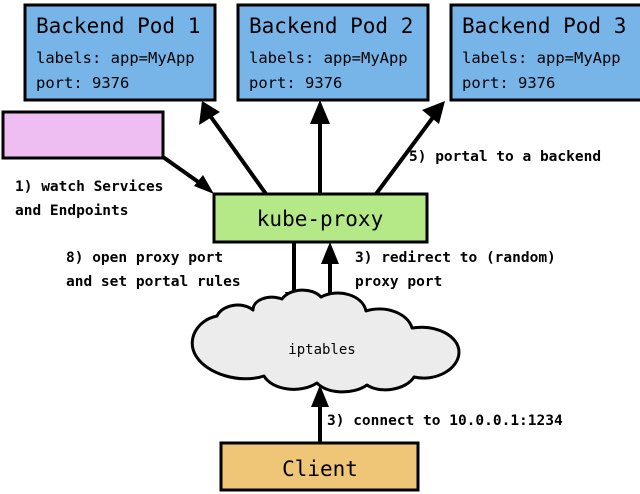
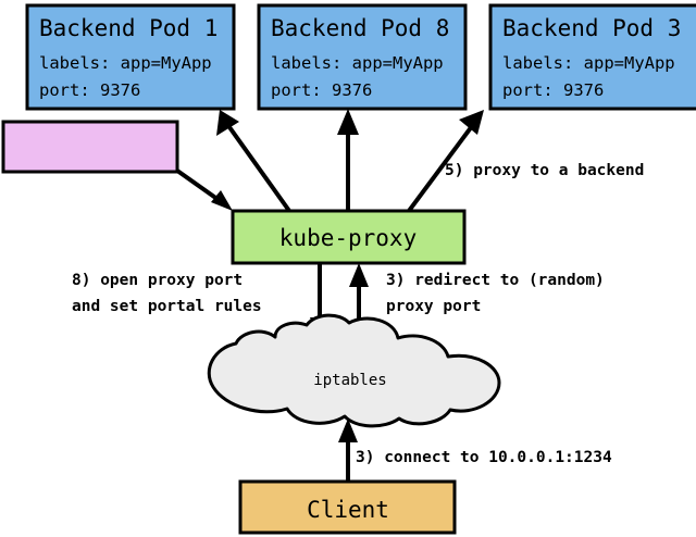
  Backend Pod 1
  labels: app=MyApp
  port: 9376
- Backend Pod 2
+ Backend Pod 8
  labels: app=MyApp
  port: 9376
  Backend Pod 3
  labels: app=MyApp
  port: 9376
  kube-proxy
  iptables
  Client
- 1) watch Services
- and Endpoints
  8) open proxy port
  and set portal rules
  3) connect to 10.0.0.1:1234
  3) redirect to (random)
  proxy port
- 5) portal to a backend
+ 5) proxy to a backend
